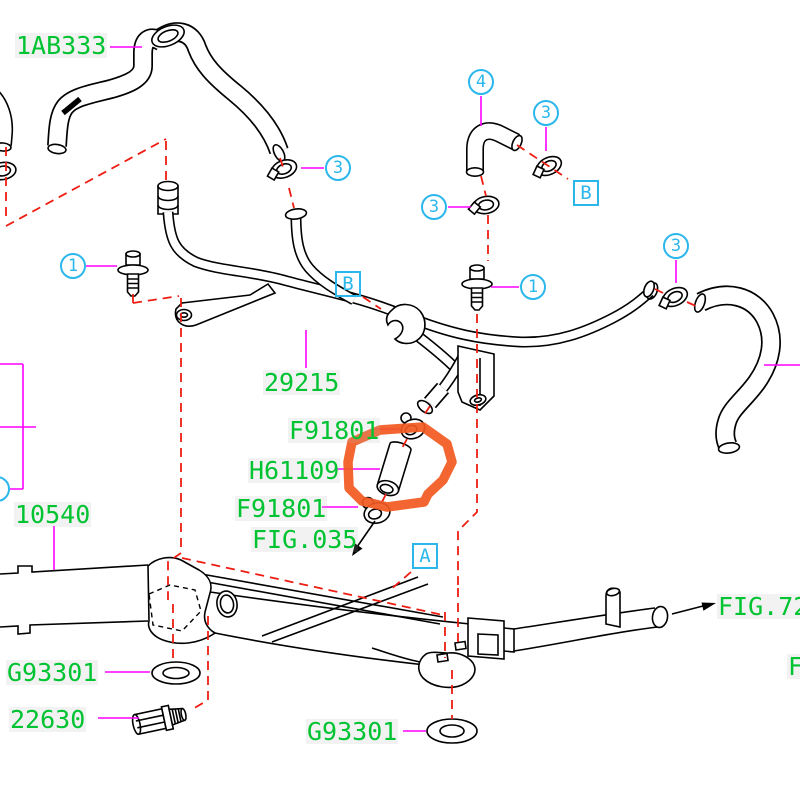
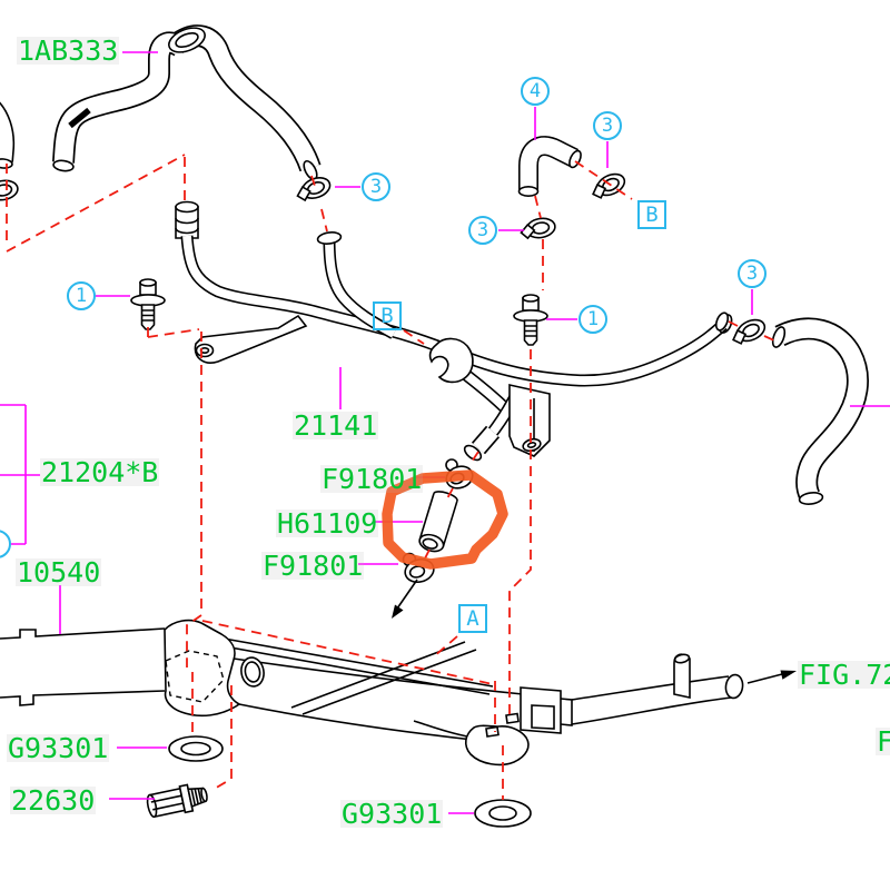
  1AB333
- 29215
+ 21141
+ 21204*B
  F91801
  H61109
  F91801
- FIG.035
  10540
  G93301
  22630
  G93301
  FIG.7
  F
  1
  1
  3
  3
  3
  3
  4
  B
  B
  A
